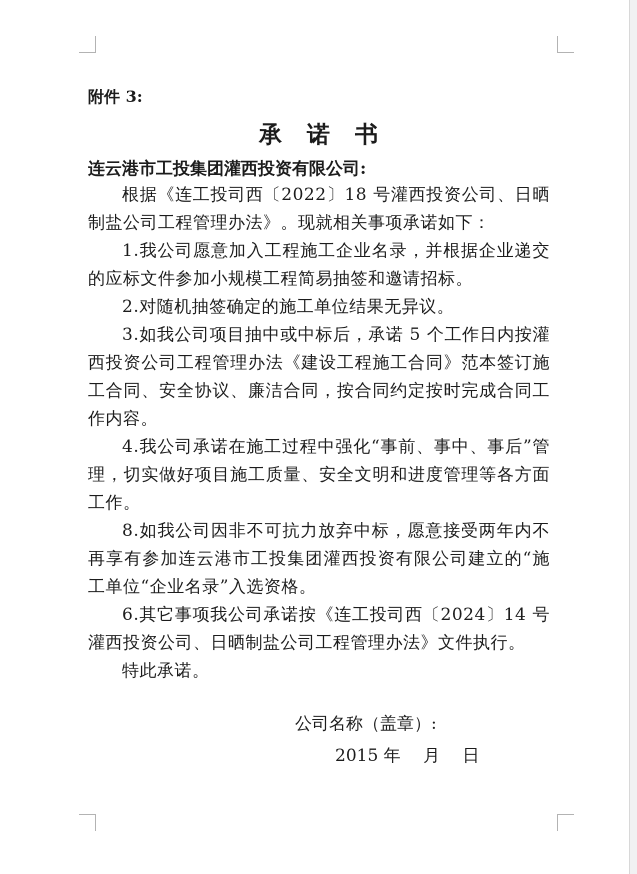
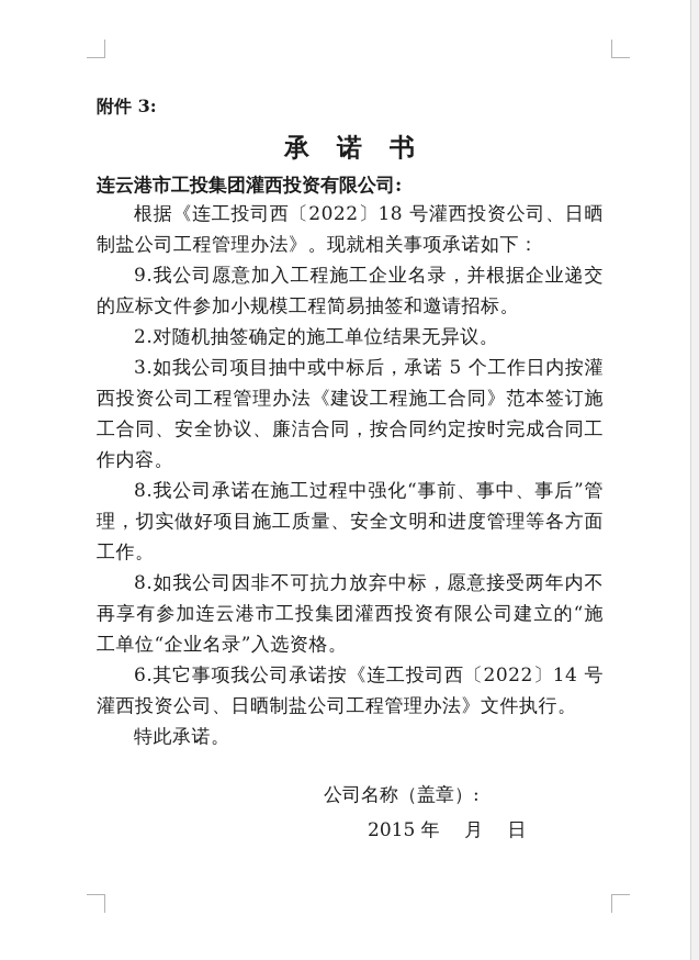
  附件 3:
  承 诺 书
  连云港市工投集团灌西投资有限公司:
  根据《连工投司西〔2022〕18 号灌西投资公司、日晒制盐公司工程管理办法》。现就相关事项承诺如下：
- 1.我公司愿意加入工程施工企业名录，并根据企业递交的应标文件参加小规模工程简易抽签和邀请招标。
+ 9.我公司愿意加入工程施工企业名录，并根据企业递交的应标文件参加小规模工程简易抽签和邀请招标。
  2.对随机抽签确定的施工单位结果无异议。
  3.如我公司项目抽中或中标后，承诺 5 个工作日内按灌西投资公司工程管理办法《建设工程施工合同》范本签订施工合同、安全协议、廉洁合同，按合同约定按时完成合同工作内容。
- 4.我公司承诺在施工过程中强化“事前、事中、事后”管理，切实做好项目施工质量、安全文明和进度管理等各方面工作。
+ 8.我公司承诺在施工过程中强化“事前、事中、事后”管理，切实做好项目施工质量、安全文明和进度管理等各方面工作。
  8.如我公司因非不可抗力放弃中标，愿意接受两年内不再享有参加连云港市工投集团灌西投资有限公司建立的“施工单位“企业名录”入选资格。
- 6.其它事项我公司承诺按《连工投司西〔2024〕14 号灌西投资公司、日晒制盐公司工程管理办法》文件执行。
+ 6.其它事项我公司承诺按《连工投司西〔2022〕14 号灌西投资公司、日晒制盐公司工程管理办法》文件执行。
  特此承诺。
  公司名称（盖章）:
  2015 年 月 日
